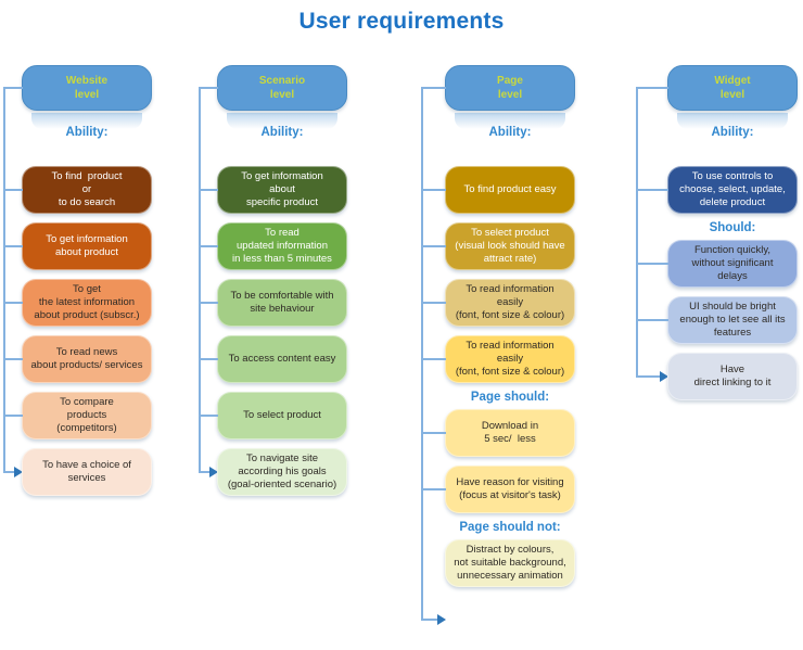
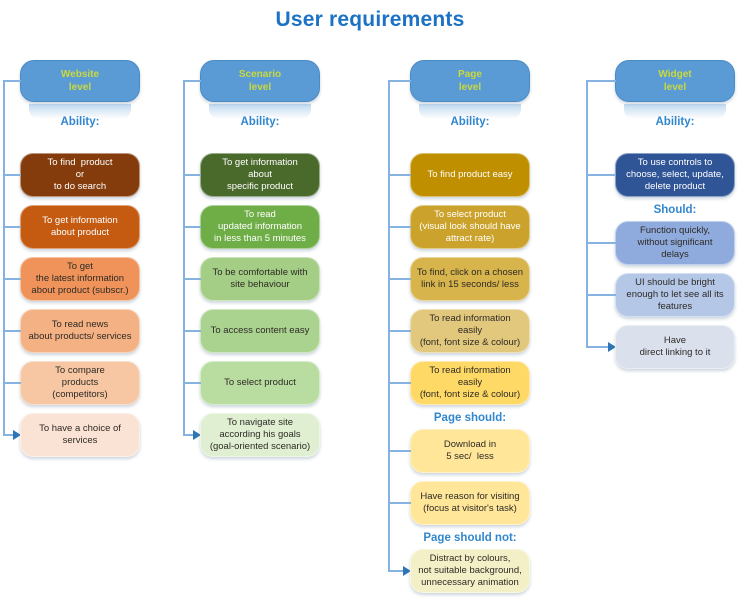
  User requirements
  Website
  level
  Ability:
  To find product
  or
  to do search
  To get information
  about product
  To get
  the latest information
  about product (subscr.)
  To read news
  about products/ services
  To compare
  products
  (competitors)
  To have a choice of
  services
  Scenario
  level
  Ability:
  To get information
  about
  specific product
  To read
  updated information
  in less than 5 minutes
  To be comfortable with
  site behaviour
  To access content easy
  To select product
  To navigate site
  according his goals
  (goal-oriented scenario)
  Page
  level
  Ability:
  To find product easy
  To select product
  (visual look should have
  attract rate)
+ To find, click on a chosen
+ link in 15 seconds/ less
  To read information
  easily
  (font, font size & colour)
  To read information
  easily
  (font, font size & colour)
  Page should:
  Download in
  5 sec/ less
  Have reason for visiting
  (focus at visitor's task)
  Page should not:
  Distract by colours,
  not suitable background,
  unnecessary animation
  Widget
  level
  Ability:
  To use controls to
  choose, select, update,
  delete product
  Should:
  Function quickly,
  without significant
  delays
  UI should be bright
  enough to let see all its
  features
  Have
  direct linking to it
